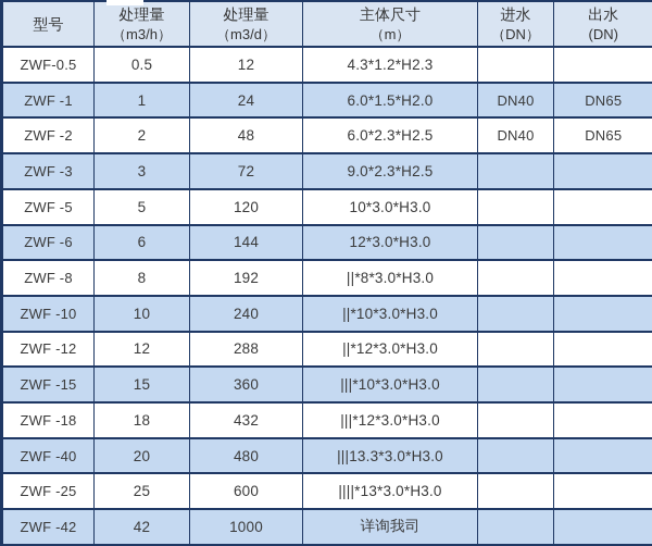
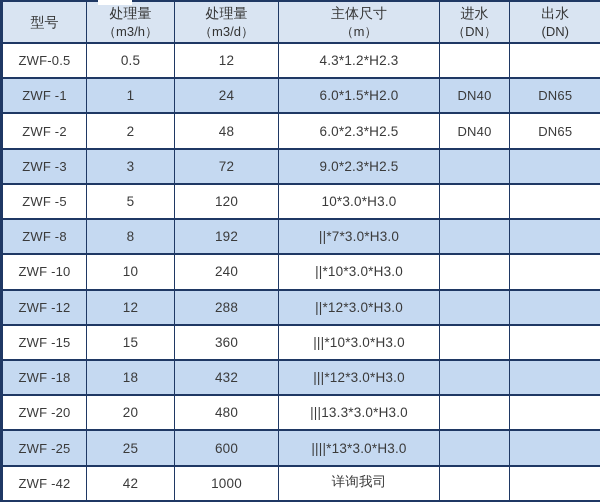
  型号	处理量（m3/h）	处理量（m3/d）	主体尺寸（m）	进水（DN）	出水(DN)
  ZWF-0.5	0.5	12	4.3*1.2*H2.3
  ZWF -1	1	24	6.0*1.5*H2.0	DN40	DN65
  ZWF -2	2	48	6.0*2.3*H2.5	DN40	DN65
  ZWF -3	3	72	9.0*2.3*H2.5
  ZWF -5	5	120	10*3.0*H3.0
- ZWF -6	6	144	12*3.0*H3.0
- ZWF -8	8	192	||*8*3.0*H3.0
+ ZWF -8	8	192	||*7*3.0*H3.0
  ZWF -10	10	240	||*10*3.0*H3.0
  ZWF -12	12	288	||*12*3.0*H3.0
  ZWF -15	15	360	|||*10*3.0*H3.0
  ZWF -18	18	432	|||*12*3.0*H3.0
- ZWF -40	20	480	|||13.3*3.0*H3.0
+ ZWF -20	20	480	|||13.3*3.0*H3.0
  ZWF -25	25	600	||||*13*3.0*H3.0
  ZWF -42	42	1000	详询我司
